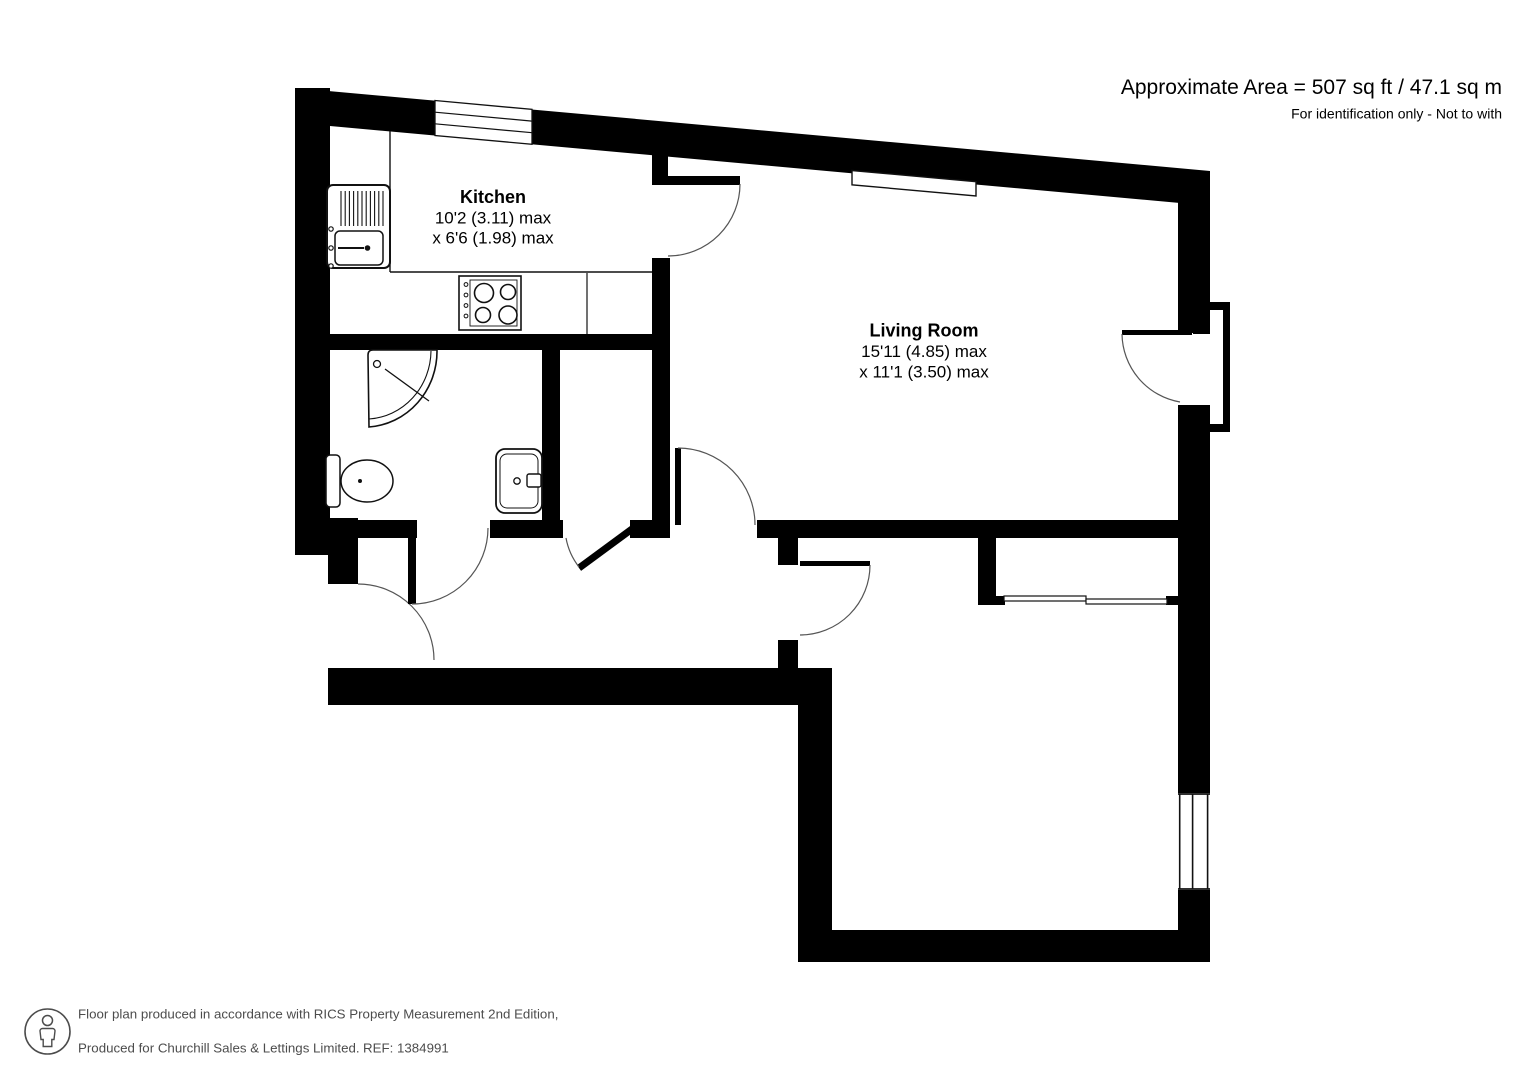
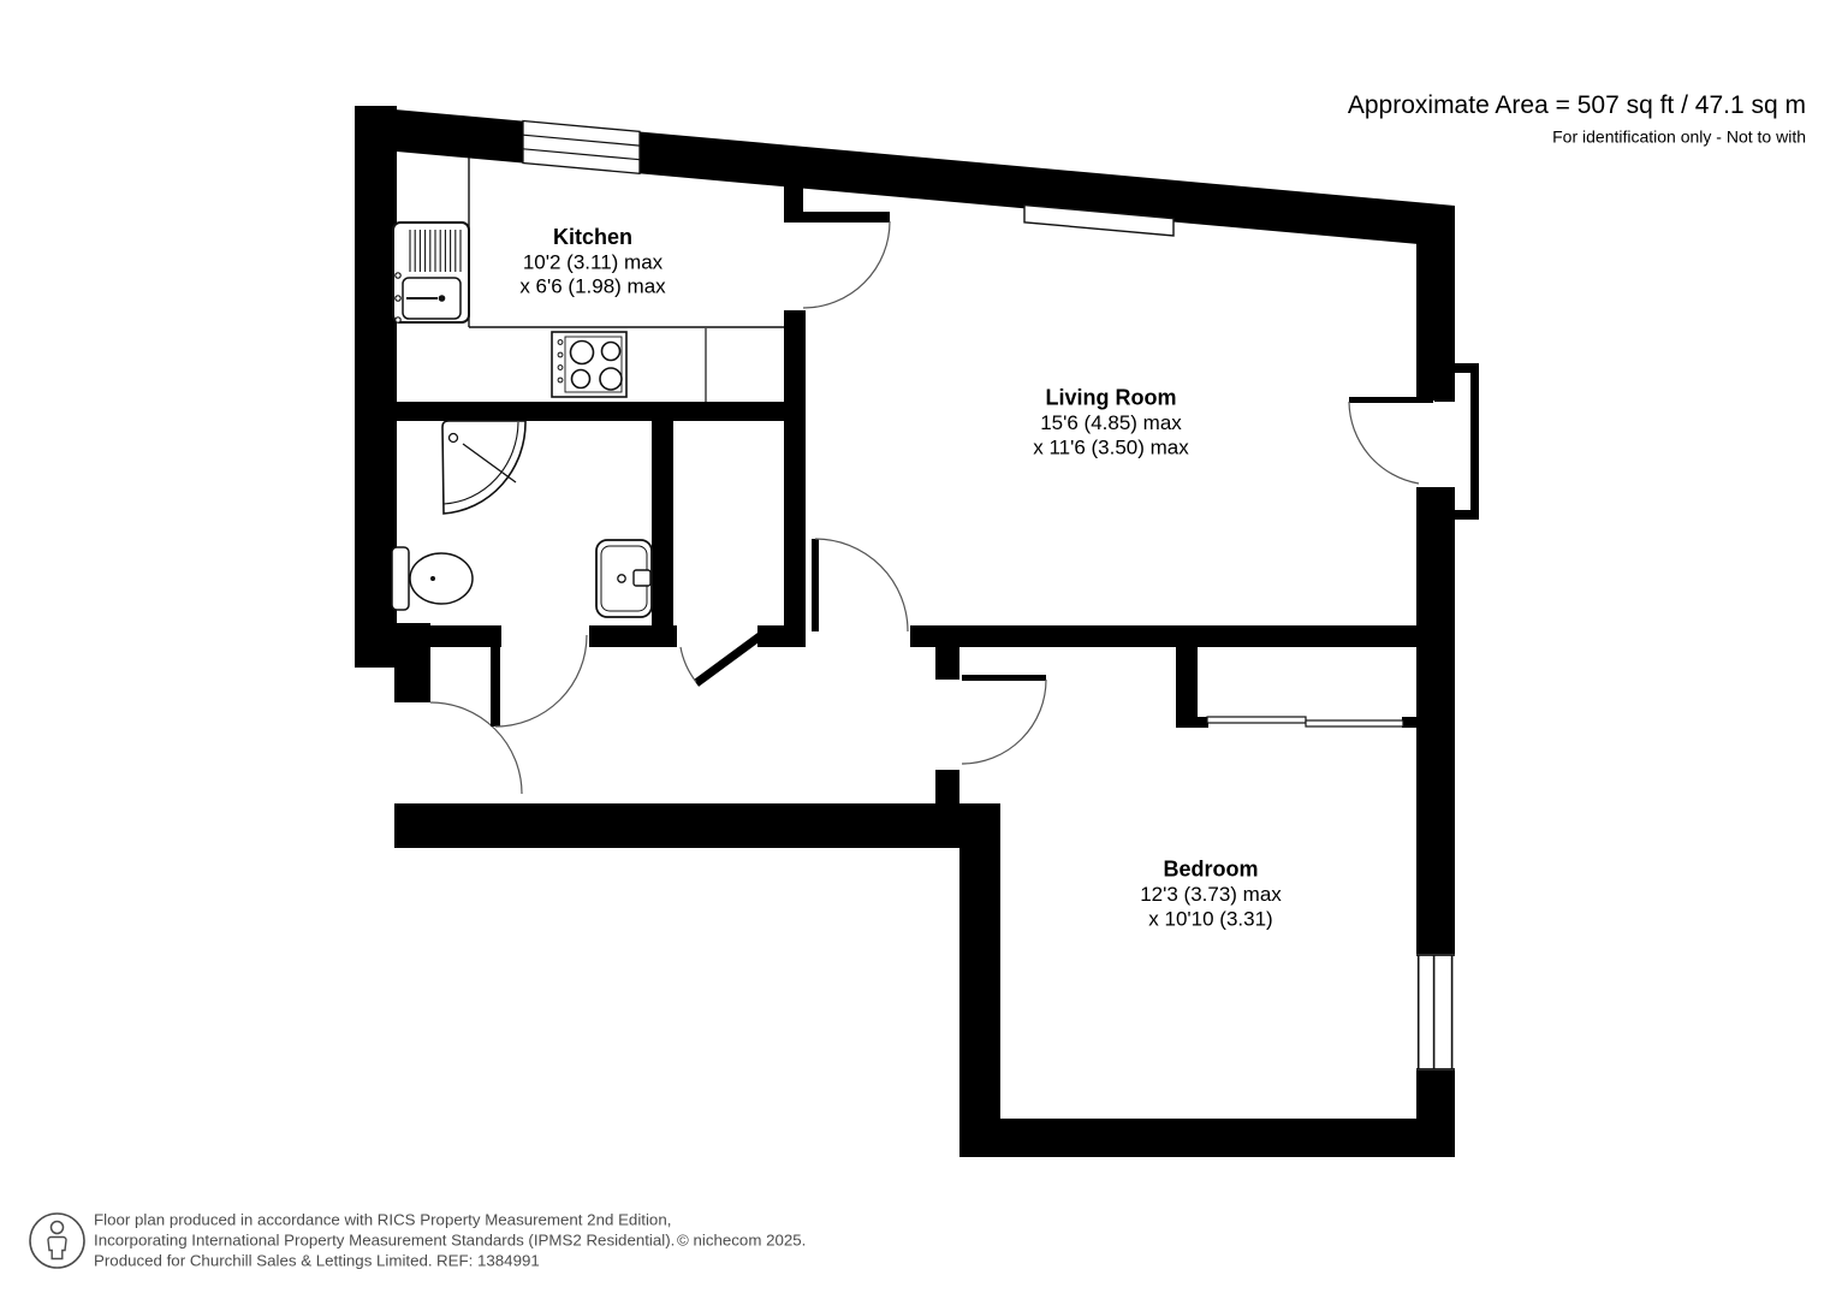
  Kitchen
  10'2 (3.11) max
  x 6'6 (1.98) max
  Living Room
- 15'11 (4.85) max
+ 15'6 (4.85) max
- x 11'1 (3.50) max
+ x 11'6 (3.50) max
+ Bedroom
+ 12'3 (3.73) max
+ x 10'10 (3.31)
  Approximate Area = 507 sq ft / 47.1 sq m
  For identification only - Not to with
  Floor plan produced in accordance with RICS Property Measurement 2nd Edition,
+ Incorporating International Property Measurement Standards (IPMS2 Residential).© nichecom 2025.
  Produced for Churchill Sales & Lettings Limited. REF: 1384991
